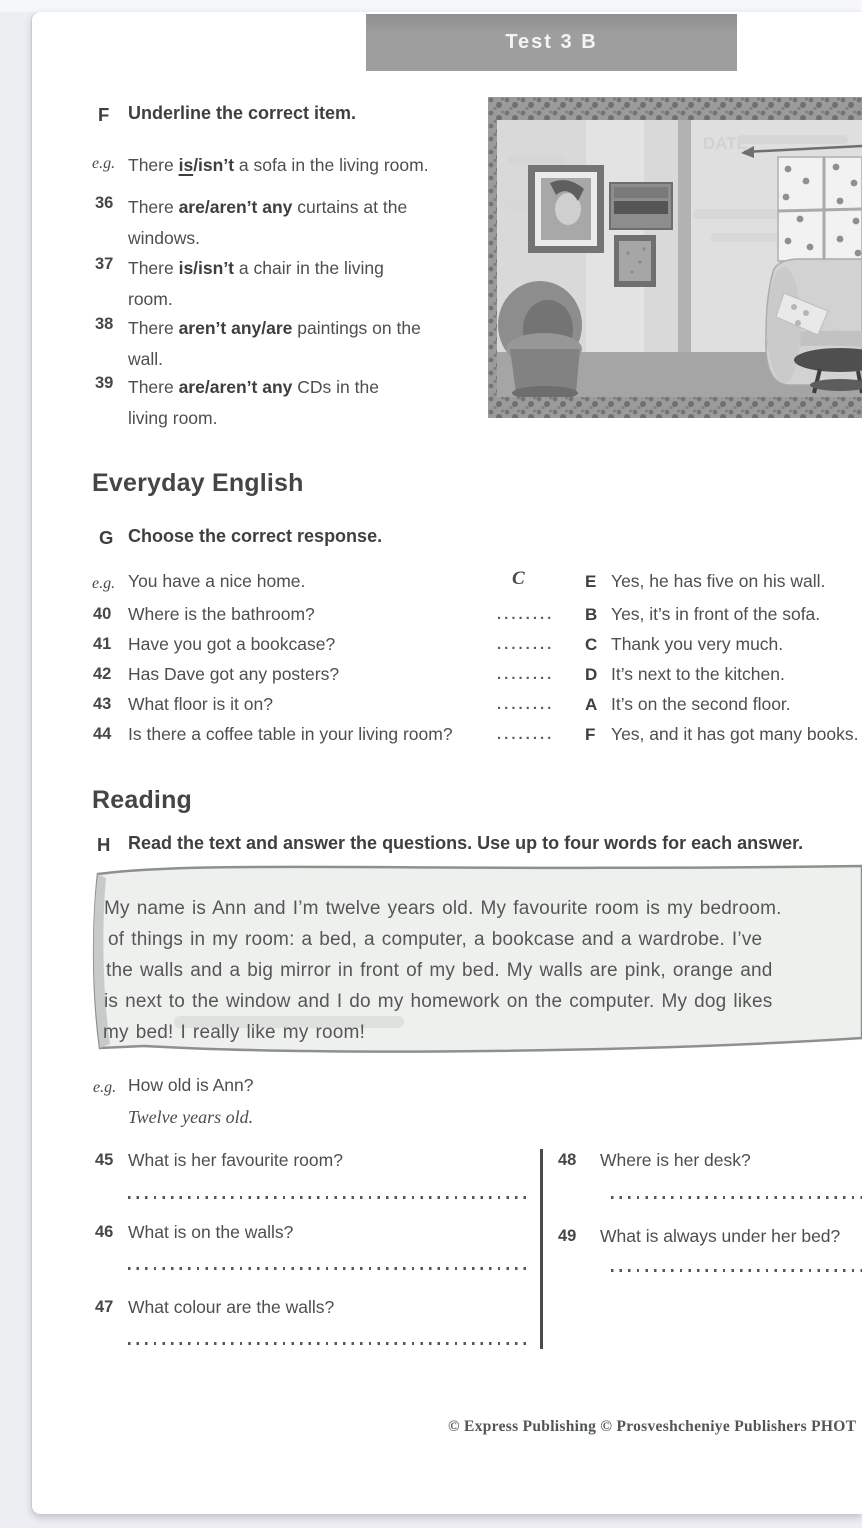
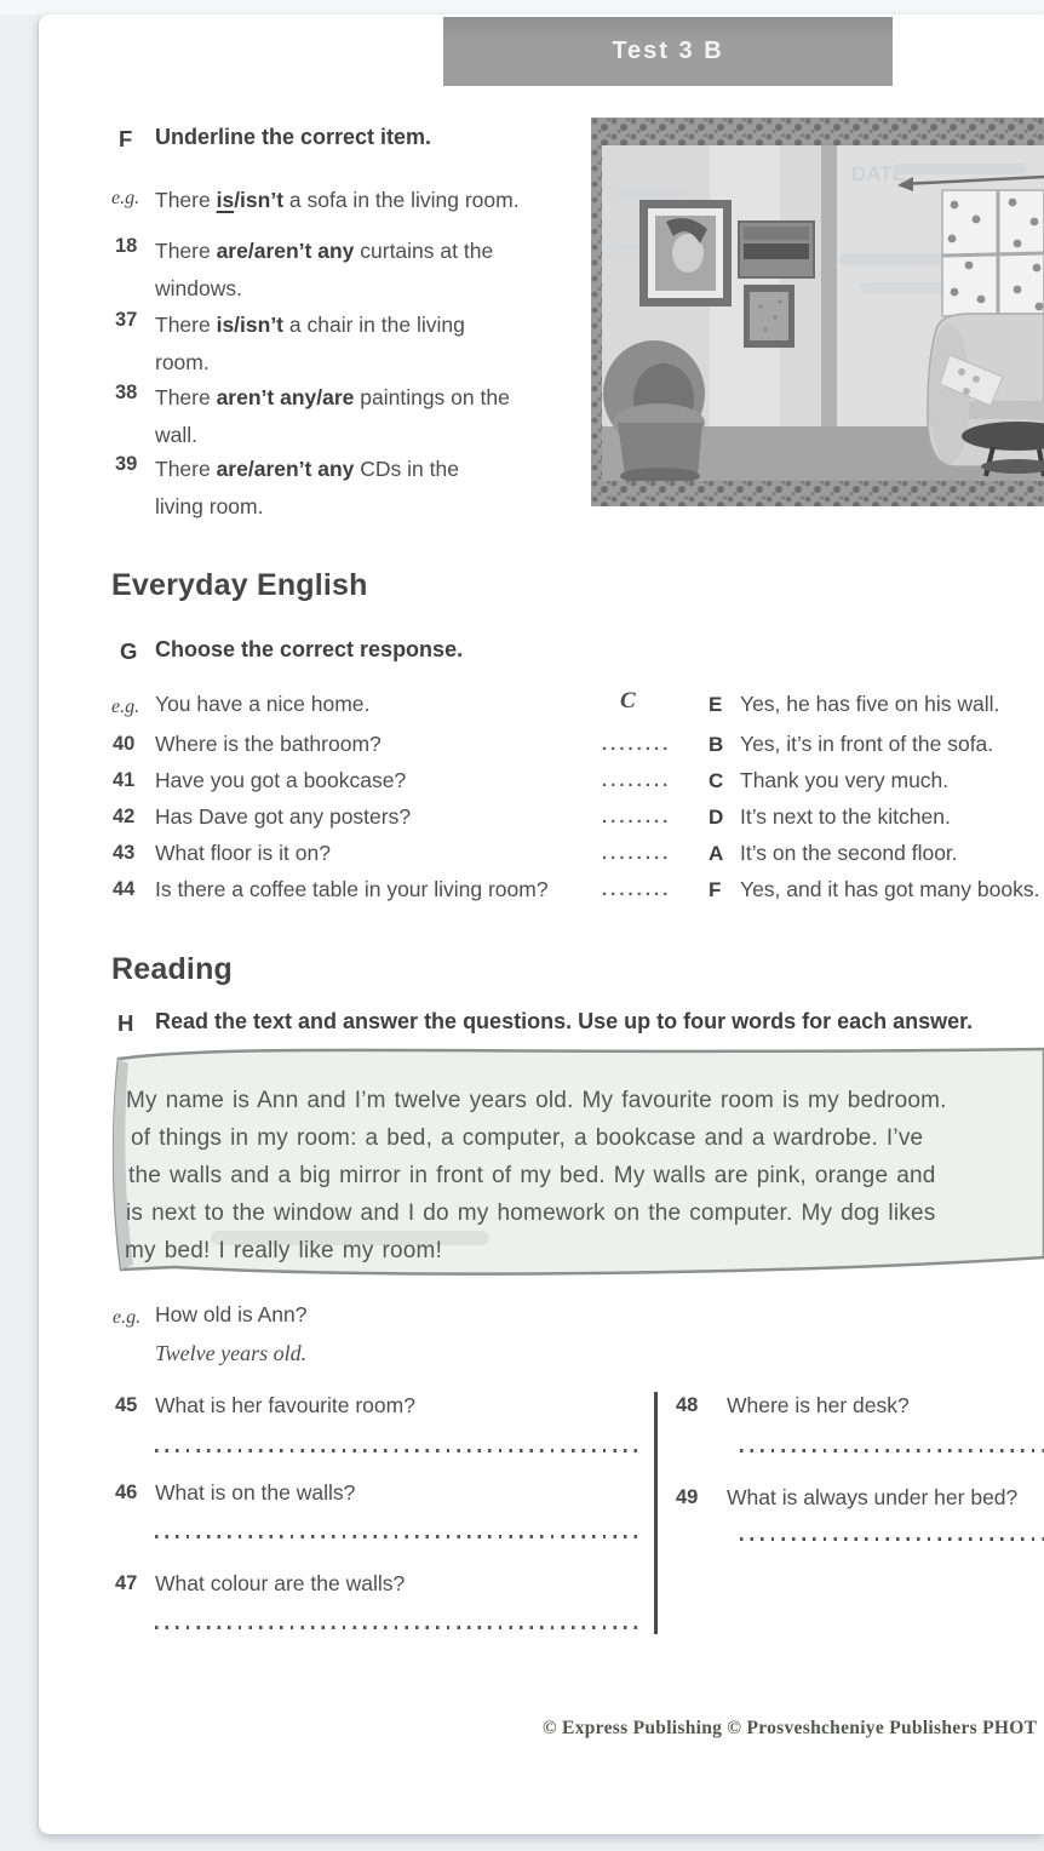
  Test 3 B
  F
  Underline the correct item.
  e.g.
  There is/isn’t a sofa in the living room.
- 36
+ 18
  There are/aren’t any curtains at the
  windows.
  37
  There is/isn’t a chair in the living
  room.
  38
  There aren’t any/are paintings on the
  wall.
  39
  There are/aren’t any CDs in the
  living room.
  DATE:
  Everyday English
  G
  Choose the correct response.
  e.g.
  You have a nice home.
  C
  40
  Where is the bathroom?
  ........
  41
  Have you got a bookcase?
  ........
  42
  Has Dave got any posters?
  ........
  43
  What floor is it on?
  ........
  44
  Is there a coffee table in your living room?
  ........
  E
  Yes, he has five on his wall.
  B
  Yes, it’s in front of the sofa.
  C
  Thank you very much.
  D
  It’s next to the kitchen.
  A
  It’s on the second floor.
  F
  Yes, and it has got many books.
  Reading
  H
  Read the text and answer the questions. Use up to four words for each answer.
  My name is Ann and I’m twelve years old. My favourite room is my bedroom.
  of things in my room: a bed, a computer, a bookcase and a wardrobe. I’ve
  the walls and a big mirror in front of my bed. My walls are pink, orange and
  is next to the window and I do my homework on the computer. My dog likes
  my bed! I really like my room!
  e.g.
  How old is Ann?
  Twelve years old.
  45
  What is her favourite room?
  46
  What is on the walls?
  47
  What colour are the walls?
  48
  Where is her desk?
  49
  What is always under her bed?
  © Express Publishing © Prosveshcheniye Publishers PHOT
